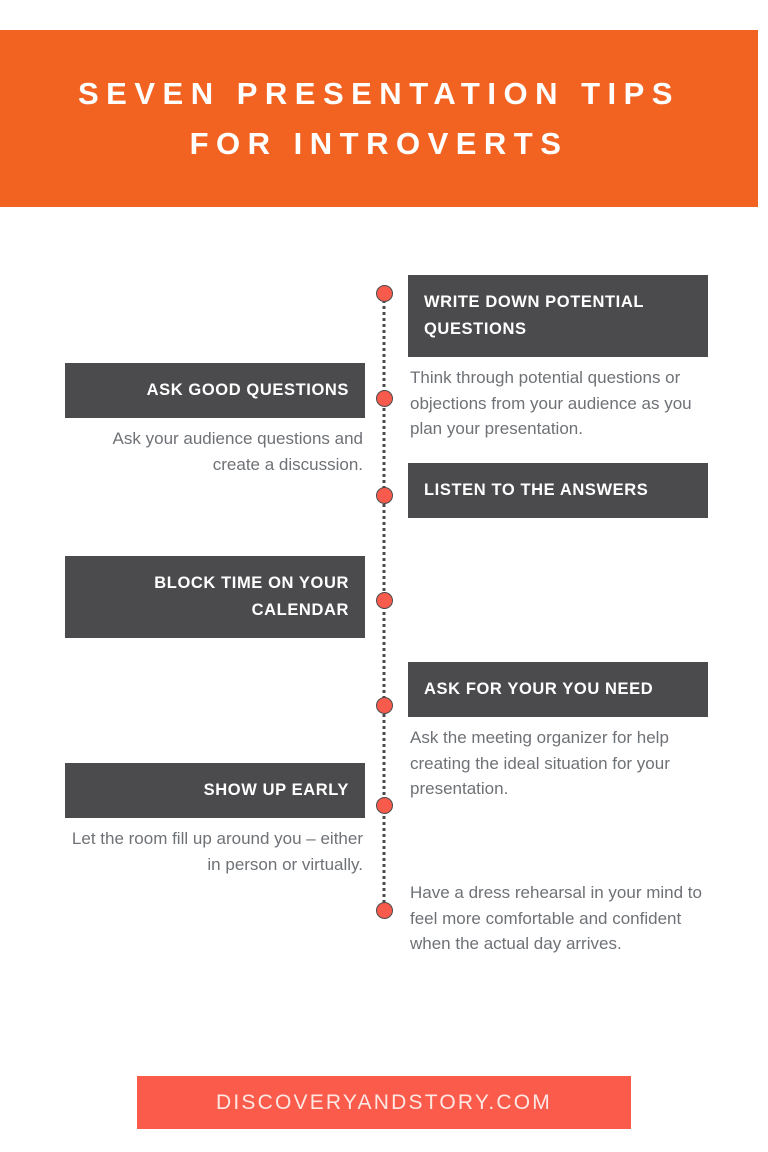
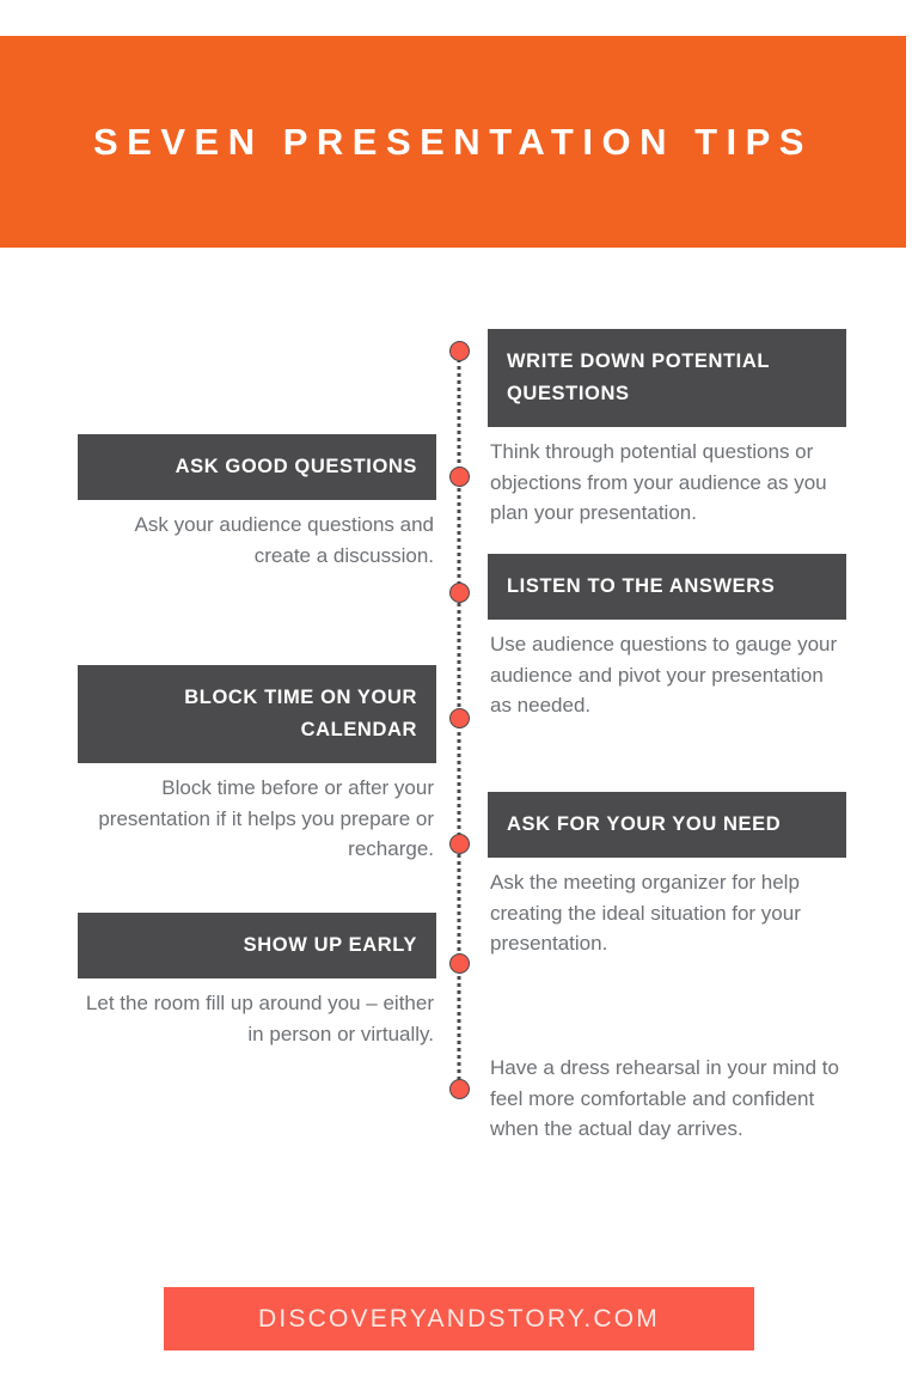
  SEVEN PRESENTATION TIPS
- FOR INTROVERTS
  WRITE DOWN POTENTIAL QUESTIONS
  Think through potential questions or objections from your audience as you plan your presentation.
  ASK GOOD QUESTIONS
  Ask your audience questions and create a discussion.
  LISTEN TO THE ANSWERS
+ Use audience questions to gauge your audience and pivot your presentation as needed.
  BLOCK TIME ON YOUR CALENDAR
+ Block time before or after your presentation if it helps you prepare or recharge.
  ASK FOR YOUR YOU NEED
  Ask the meeting organizer for help creating the ideal situation for your presentation.
  SHOW UP EARLY
  Let the room fill up around you – either in person or virtually.
  Have a dress rehearsal in your mind to feel more comfortable and confident when the actual day arrives.
  DISCOVERYANDSTORY.COM
